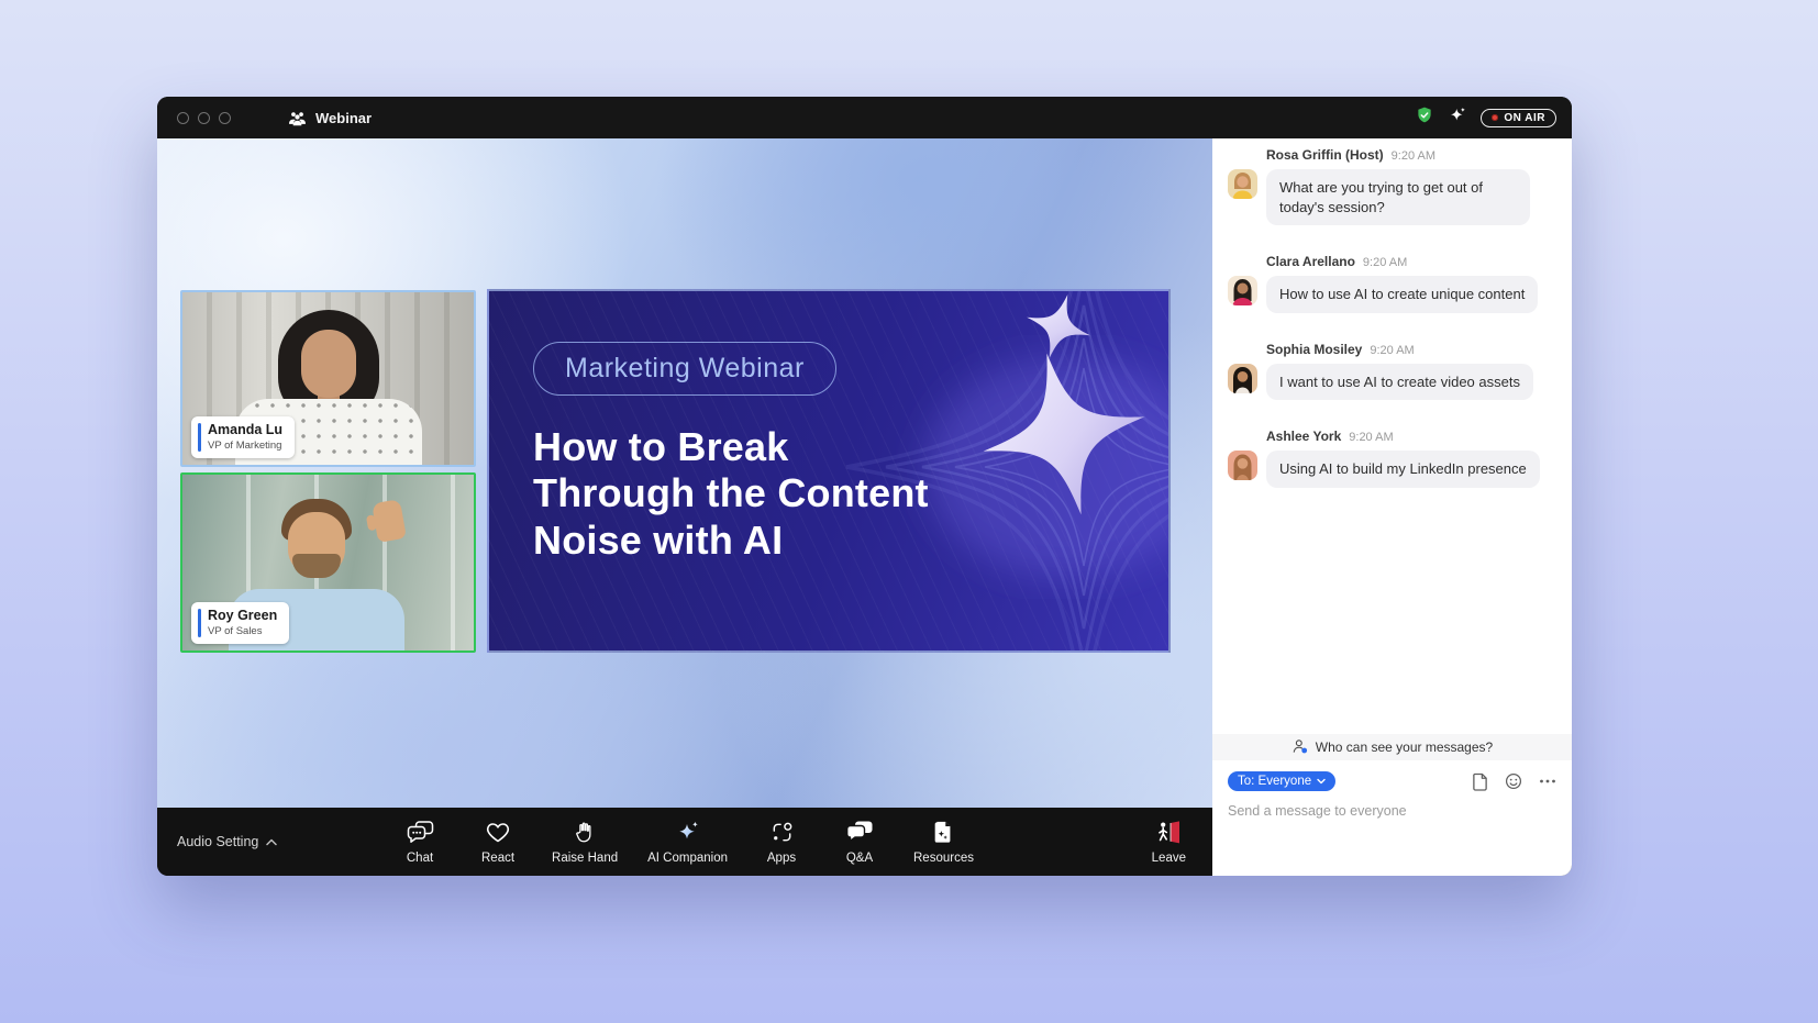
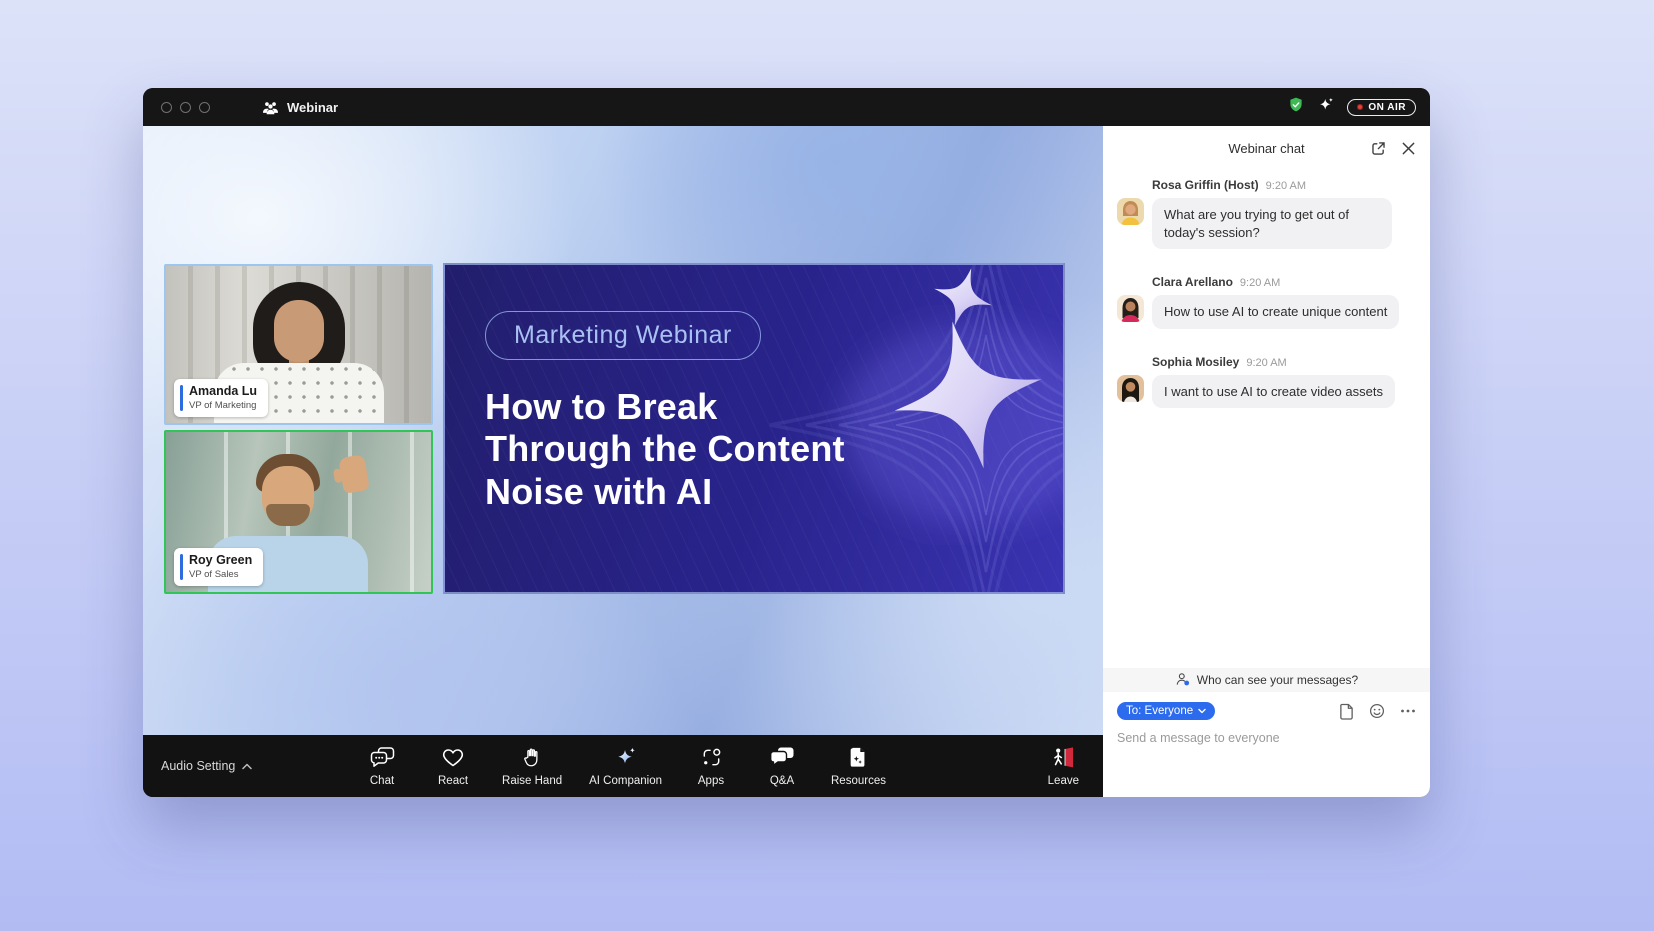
  Webinar
  ON AIR
  Amanda Lu
  VP of Marketing
  Roy Green
  VP of Sales
  Marketing Webinar
  How to Break
  Through the Content
  Noise with AI
  Audio Setting
  Chat
  React
  Raise Hand
  AI Companion
  Apps
  Q&A
  Resources
  Leave
+ Webinar chat
  Rosa Griffin (Host) 9:20 AM
  What are you trying to get out of today's session?
  Clara Arellano 9:20 AM
  How to use AI to create unique content
  Sophia Mosiley 9:20 AM
  I want to use AI to create video assets
- Ashlee York 9:20 AM
- Using AI to build my LinkedIn presence
  Who can see your messages?
  To: Everyone
  Send a message to everyone
